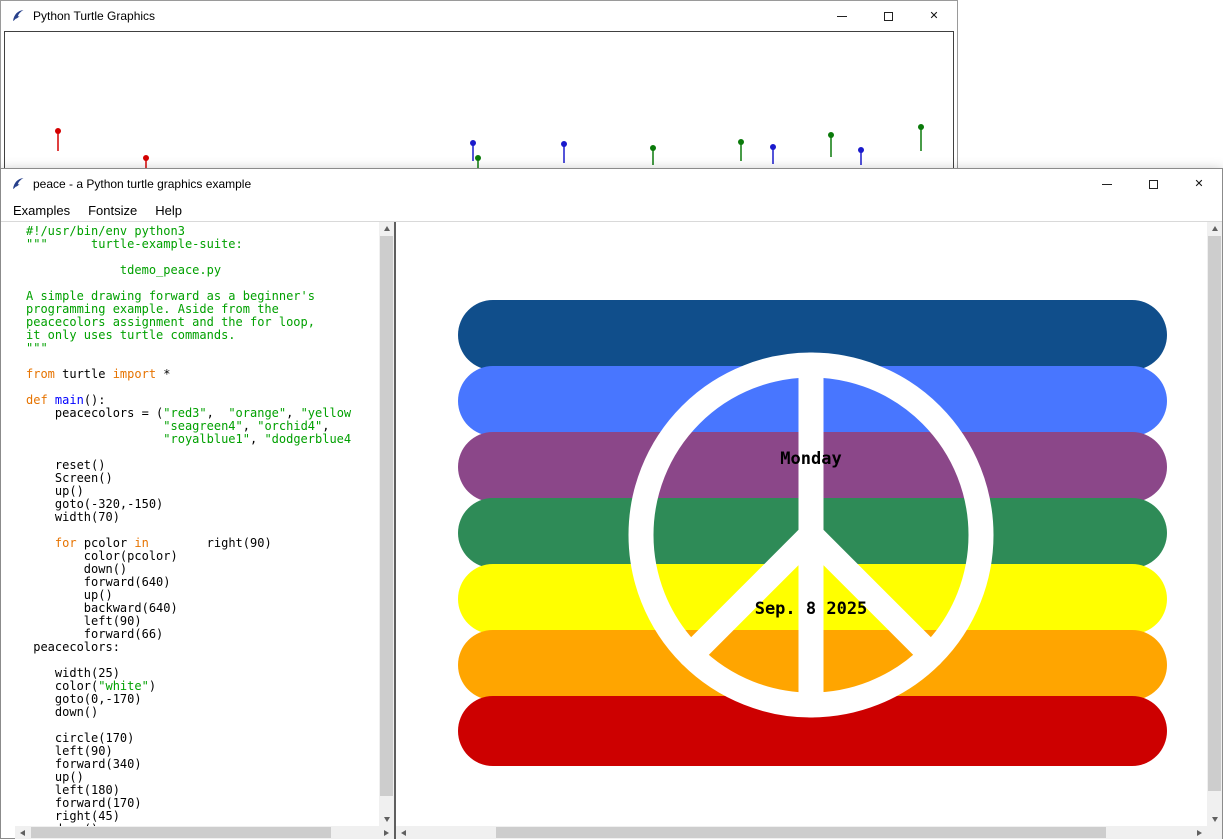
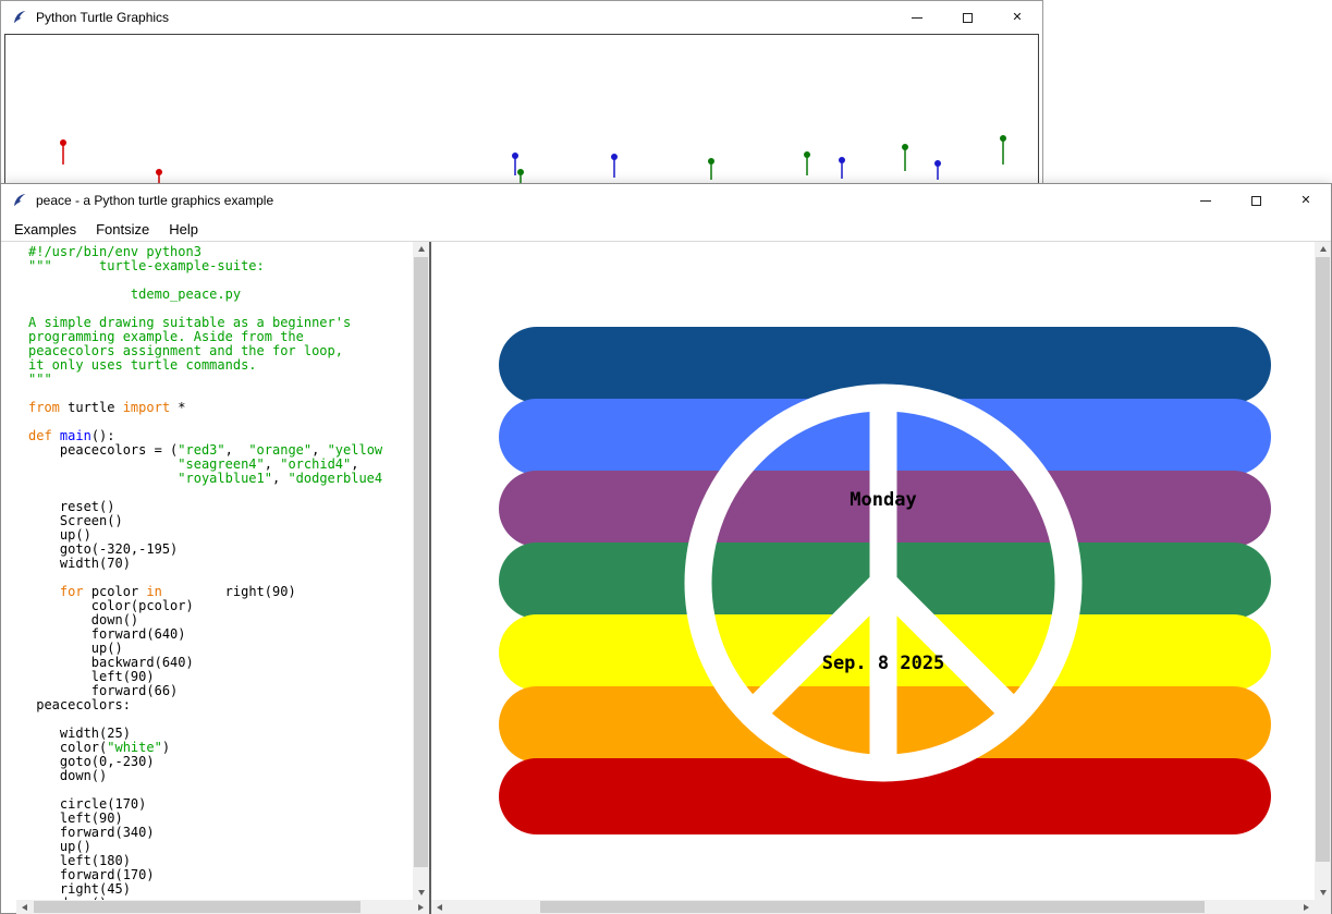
  Python Turtle Graphics
  ✕
  peace - a Python turtle graphics example
  ✕
  Examples
  Fontsize
  Help
  #!/usr/bin/env python3
  """ turtle-example-suite:
  tdemo_peace.py
- A simple drawing forward as a beginner's
+ A simple drawing suitable as a beginner's
  programming example. Aside from the
  peacecolors assignment and the for loop,
  it only uses turtle commands.
  """
  from turtle import *
  def main():
  peacecolors = ("red3", "orange", "yellow
  "seagreen4", "orchid4",
  "royalblue1", "dodgerblue4
  reset()
  Screen()
  up()
- goto(-320,-150)
+ goto(-320,-195)
  width(70)
  for pcolor in right(90)
  color(pcolor)
  down()
  forward(640)
  up()
  backward(640)
  left(90)
  forward(66)
  peacecolors:
  width(25)
  color("white")
- goto(0,-170)
+ goto(0,-230)
  down()
  circle(170)
  left(90)
  forward(340)
  up()
  left(180)
  forward(170)
  right(45)
  Monday
  Sep. 8 2025
